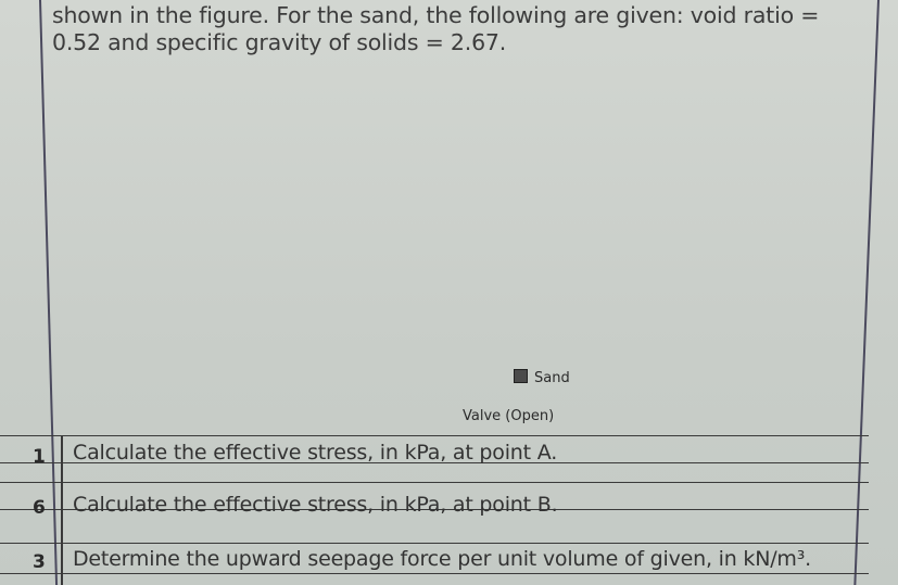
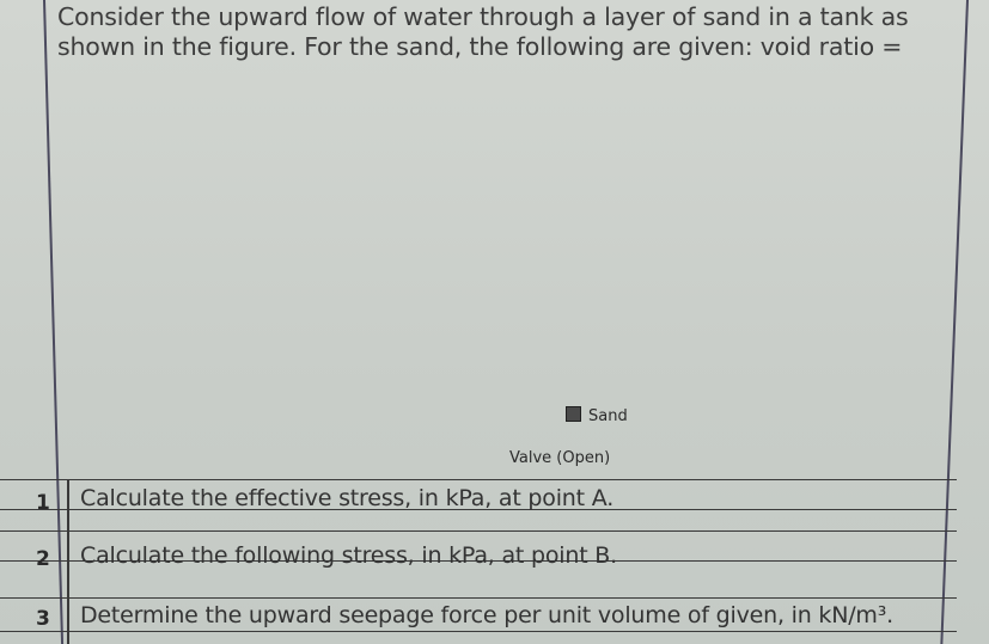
+ Consider the upward flow of water through a layer of sand in a tank as
  shown in the figure. For the sand, the following are given: void ratio =
- 0.52 and specific gravity of solids = 2.67.
  Sand
  Valve (Open)
  1
  Calculate the effective stress, in kPa, at point A.
- 6
+ 2
- Calculate the effective stress, in kPa, at point B.
+ Calculate the following stress, in kPa, at point B.
  3
  Determine the upward seepage force per unit volume of given, in kN/m³.
